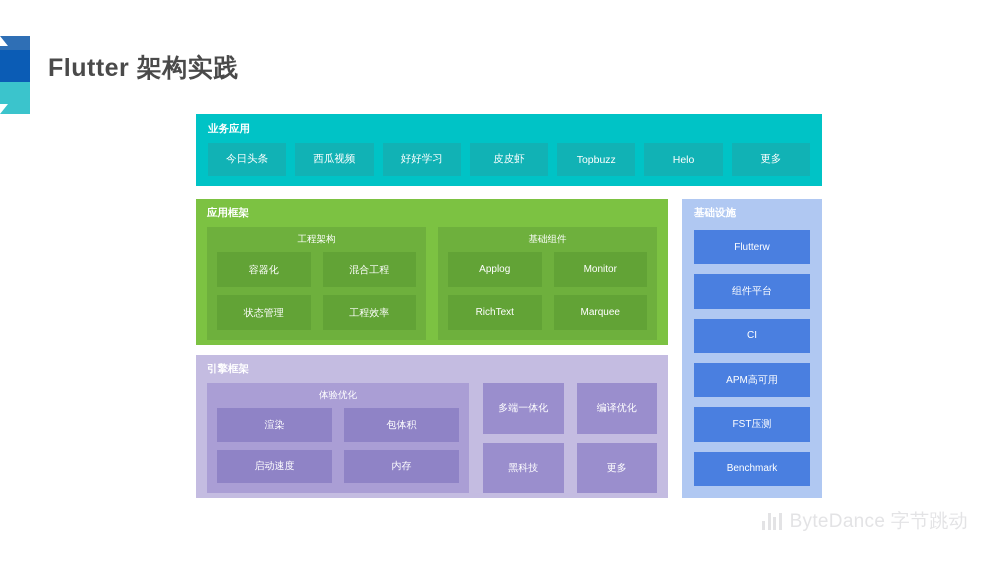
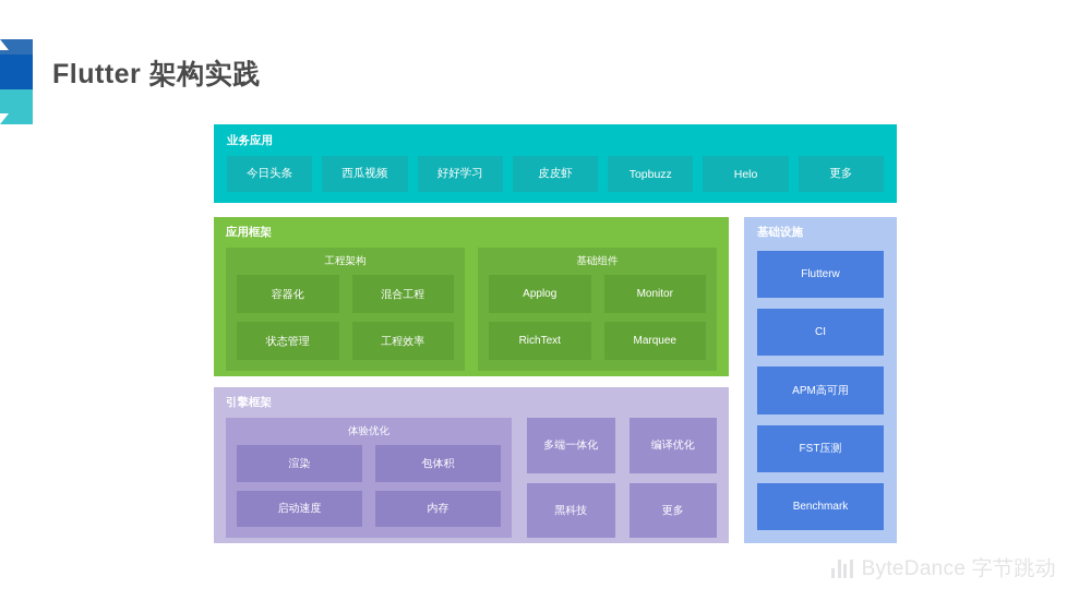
  Flutter 架构实践
  业务应用
  今日头条
  西瓜视频
  好好学习
  皮皮虾
  Topbuzz
  Helo
  更多
  应用框架
  工程架构
  容器化
  混合工程
  状态管理
  工程效率
  基础组件
  Applog
  Monitor
  RichText
  Marquee
  引擎框架
  体验优化
  渲染
  包体积
  启动速度
  内存
  多端一体化
  编译优化
  黑科技
  更多
  基础设施
  Flutterw
- 组件平台
  CI
  APM高可用
  FST压测
  Benchmark
  ByteDance 字节跳动
